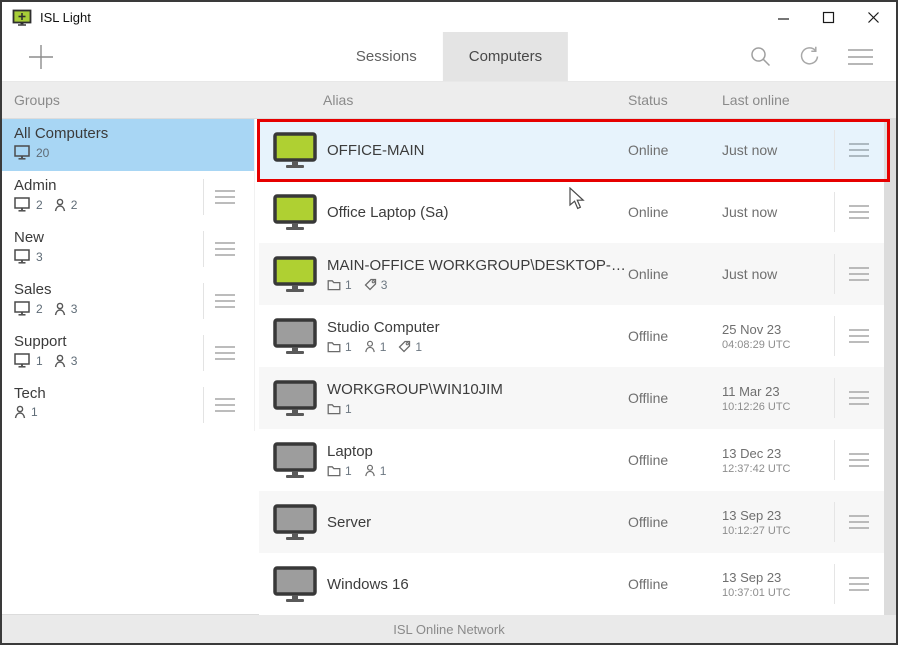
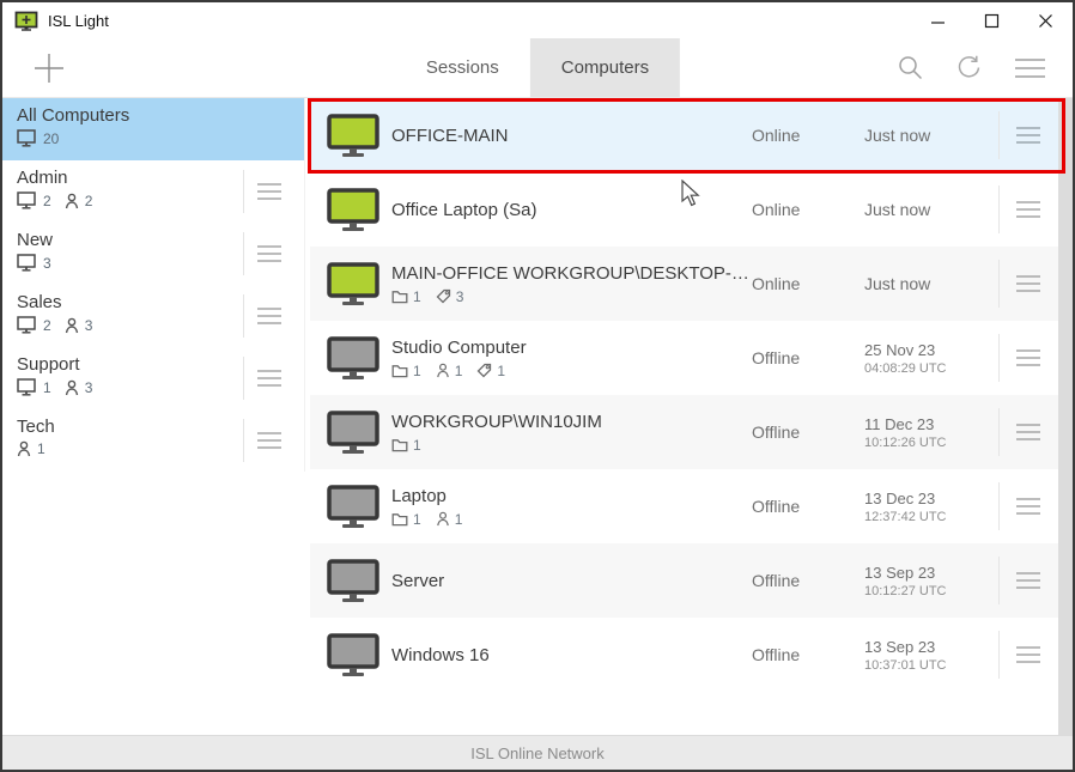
  ISL Light
  Sessions
  Computers
- Groups
- Alias
- Status
- Last online
  All Computers
  20
  Admin
  2
  2
  New
  3
  Sales
  2
  3
  Support
  1
  3
  Tech
  1
  OFFICE-MAIN
  Online
  Just now
  Office Laptop (Sa)
  Online
  Just now
  MAIN-OFFICE WORKGROUP\DESKTOP-LN
  1
  3
  Online
  Just now
  Studio Computer
  1
  1
  1
  Offline
  25 Nov 23
  04:08:29 UTC
  WORKGROUP\WIN10JIM
  1
  Offline
- 11 Mar 23
+ 11 Dec 23
  10:12:26 UTC
  Laptop
  1
  1
  Offline
  13 Dec 23
  12:37:42 UTC
  Server
  Offline
  13 Sep 23
  10:12:27 UTC
  Windows 16
  Offline
  13 Sep 23
  10:37:01 UTC
  ISL Online Network
